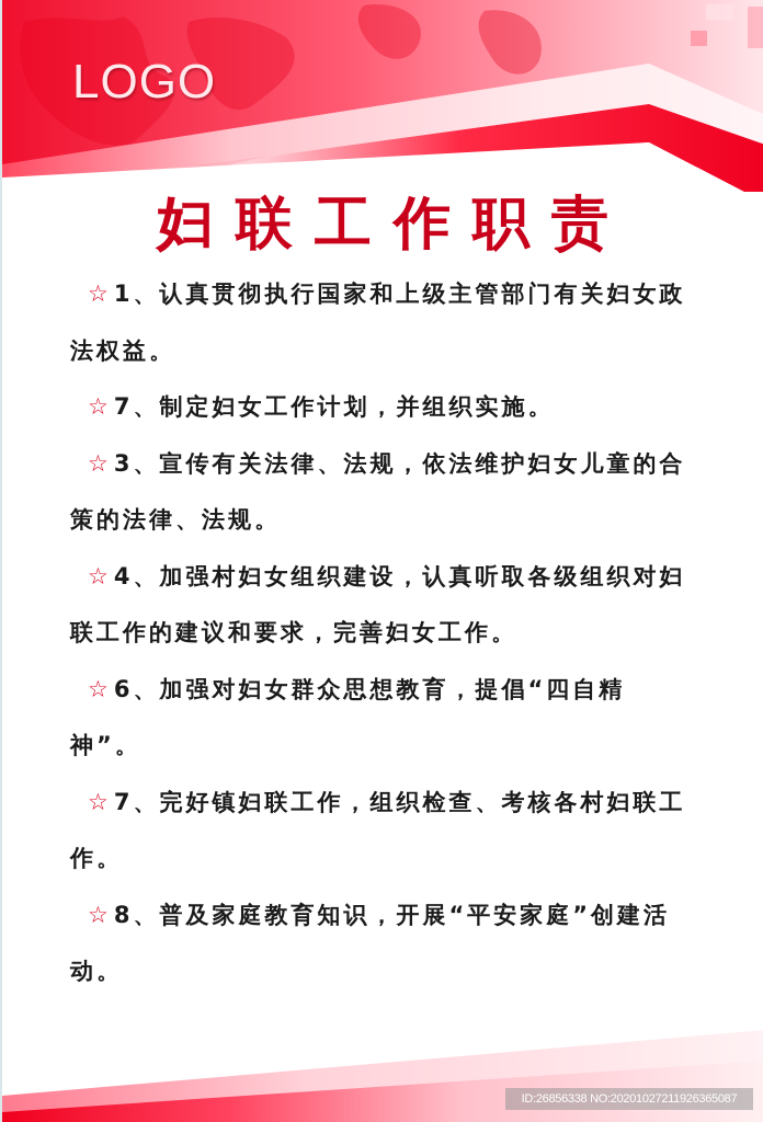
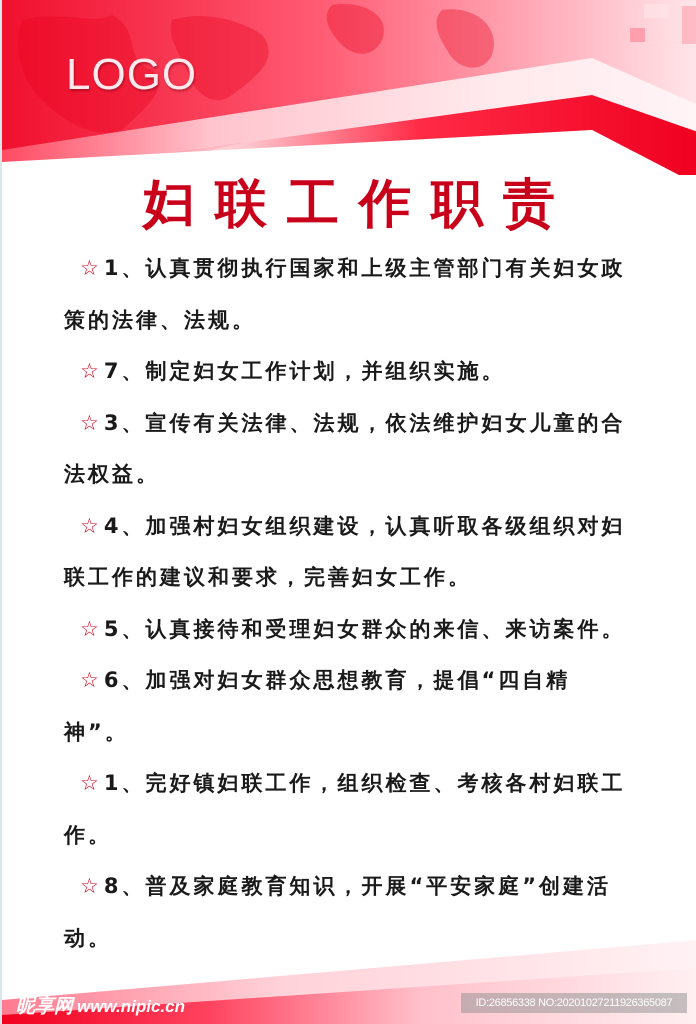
  LOGO
  妇联工作职责
  ☆1、认真贯彻执行国家和上级主管部门有关妇女政
- 法权益。
+ 策的法律、法规。
  ☆7、制定妇女工作计划，并组织实施。
  ☆3、宣传有关法律、法规，依法维护妇女儿童的合
- 策的法律、法规。
+ 法权益。
  ☆4、加强村妇女组织建设，认真听取各级组织对妇
  联工作的建议和要求，完善妇女工作。
+ ☆5、认真接待和受理妇女群众的来信、来访案件。
  ☆6、加强对妇女群众思想教育，提倡“四自精
  神”。
- ☆7、完好镇妇联工作，组织检查、考核各村妇联工
+ ☆1、完好镇妇联工作，组织检查、考核各村妇联工
  作。
  ☆8、普及家庭教育知识，开展“平安家庭”创建活
  动。
+ 昵享网 www.nipic.cn
  ID:26856338 NO:20201027211926365087
